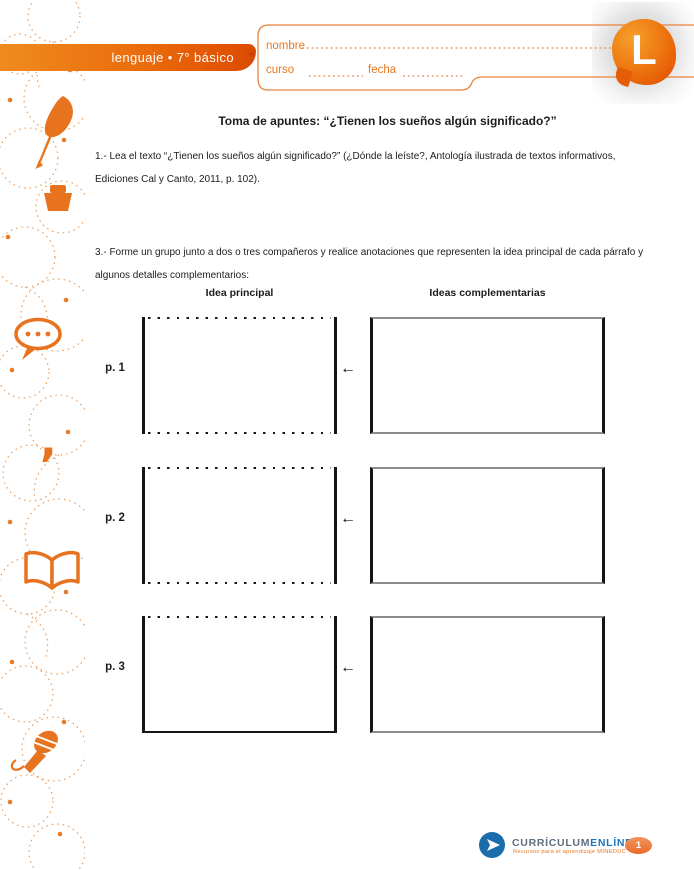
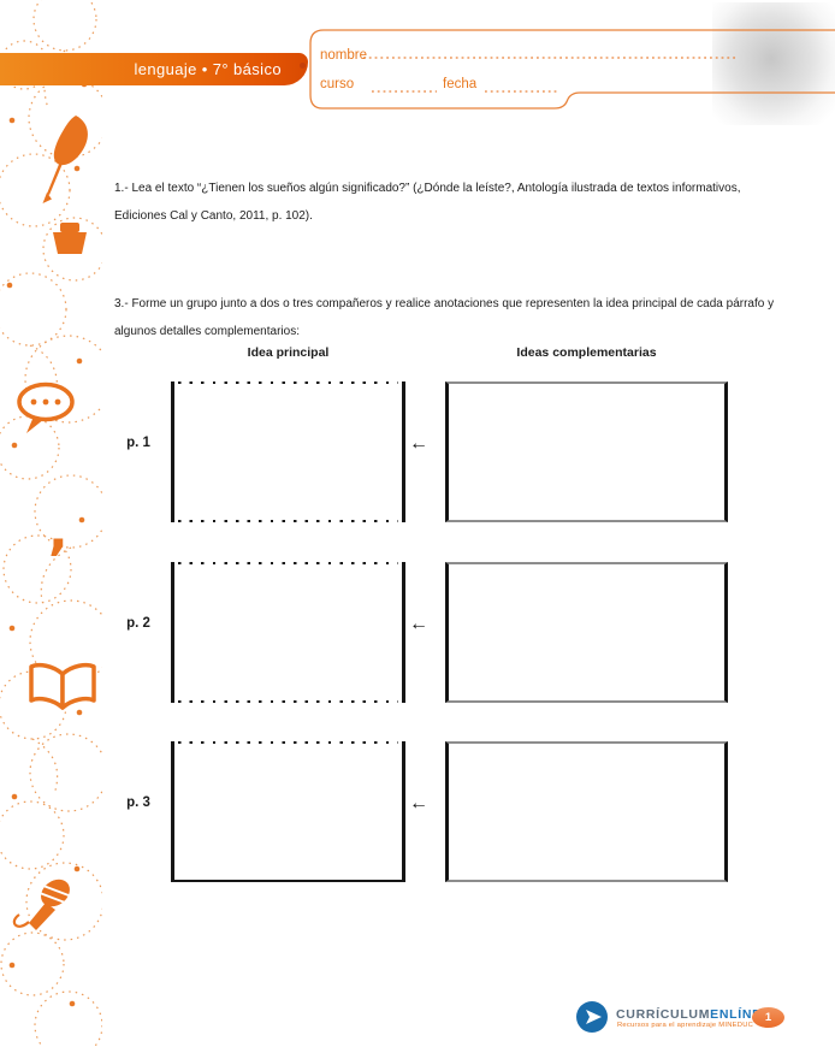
  ,
  lenguaje • 7° básico
  nombre
  curso
  fecha
- L
- Toma de apuntes: “¿Tienen los sueños algún significado?”
  1.- Lea el texto “¿Tienen los sueños algún significado?” (¿Dónde la leíste?, Antología ilustrada de textos informativos, Ediciones Cal y Canto, 2011, p. 102).
  3.- Forme un grupo junto a dos o tres compañeros y realice anotaciones que representen la idea principal de cada párrafo y algunos detalles complementarios:
  Idea principal
  Ideas complementarias
  p. 1
  ←
  p. 2
  ←
  p. 3
  ←
  CURRÍCULUMENLÍN
  1
